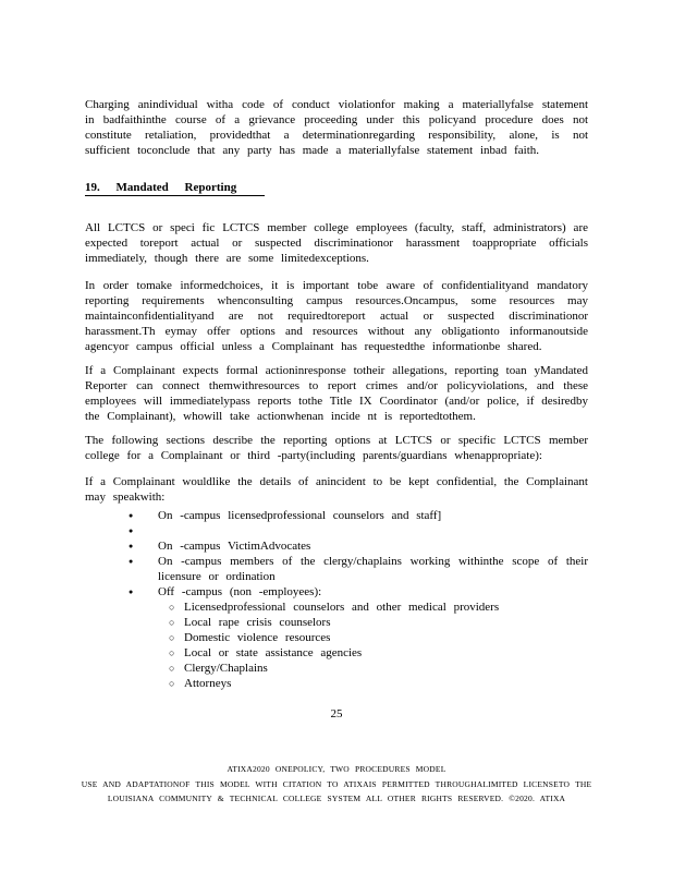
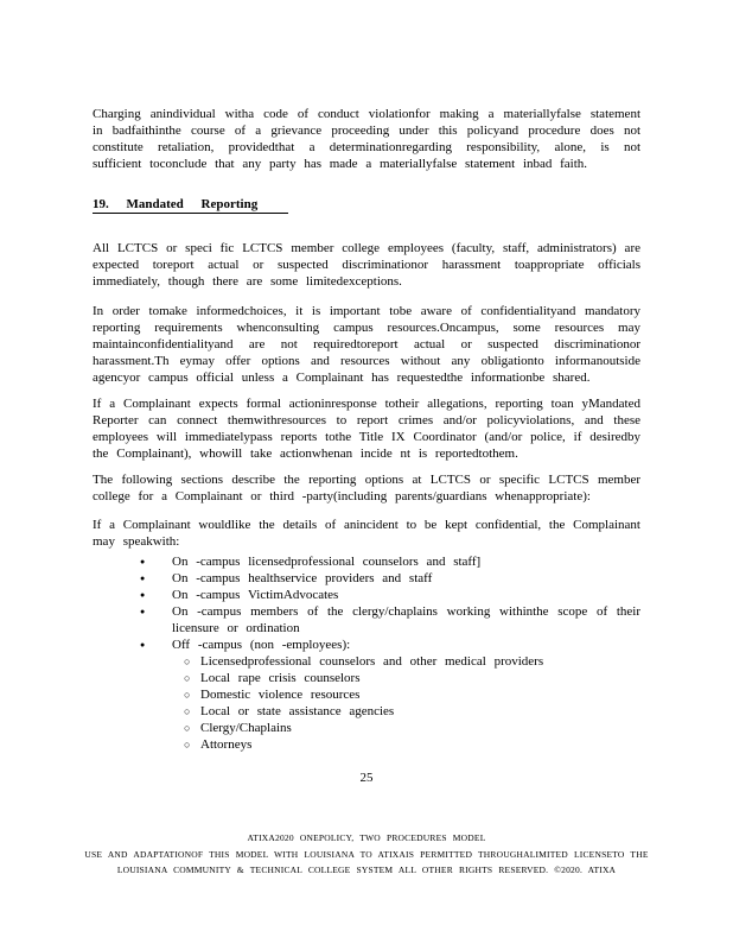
  Charging anindividual witha code of conduct violationfor making a materiallyfalse statement in badfaithinthe course of a grievance proceeding under this policyand procedure does not constitute retaliation, providedthat a determinationregarding responsibility, alone, is not sufficient toconclude that any party has made a materiallyfalse statement inbad faith.
  19. Mandated Reporting
  All LCTCS or speci fic LCTCS member college employees (faculty, staff, administrators) are expected toreport actual or suspected discriminationor harassment toappropriate officials immediately, though there are some limitedexceptions.
  In order tomake informedchoices, it is important tobe aware of confidentialityand mandatory reporting requirements whenconsulting campus resources.Oncampus, some resources may maintainconfidentialityand are not requiredtoreport actual or suspected discriminationor harassment.Th eymay offer options and resources without any obligationto informanoutside agencyor campus official unless a Complainant has requestedthe informationbe shared.
  If a Complainant expects formal actioninresponse totheir allegations, reporting toan yMandated Reporter can connect themwithresources to report crimes and/or policyviolations, and these employees will immediatelypass reports tothe Title IX Coordinator (and/or police, if desiredby the Complainant), whowill take actionwhenan incide nt is reportedtothem.
  The following sections describe the reporting options at LCTCS or specific LCTCS member college for a Complainant or third -party(including parents/guardians whenappropriate):
  If a Complainant wouldlike the details of anincident to be kept confidential, the Complainant may speakwith:
  ●
  On -campus licensedprofessional counselors and staff]
  ●
+ On -campus healthservice providers and staff
  ●
  On -campus VictimAdvocates
  ●
  On -campus members of the clergy/chaplains working withinthe scope of their licensure or ordination
  ●
  Off -campus (non -employees):
  ○
  Licensedprofessional counselors and other medical providers
  ○
  Local rape crisis counselors
  ○
  Domestic violence resources
  ○
  Local or state assistance agencies
  ○
  Clergy/Chaplains
  ○
  Attorneys
  25
  ATIXA2020 ONEPOLICY, TWO PROCEDURES MODEL
- USE AND ADAPTATIONOF THIS MODEL WITH CITATION TO ATIXAIS PERMITTED THROUGHALIMITED LICENSETO THE
+ USE AND ADAPTATIONOF THIS MODEL WITH LOUISIANA TO ATIXAIS PERMITTED THROUGHALIMITED LICENSETO THE
  LOUISIANA COMMUNITY & TECHNICAL COLLEGE SYSTEM ALL OTHER RIGHTS RESERVED. ©2020. ATIXA
